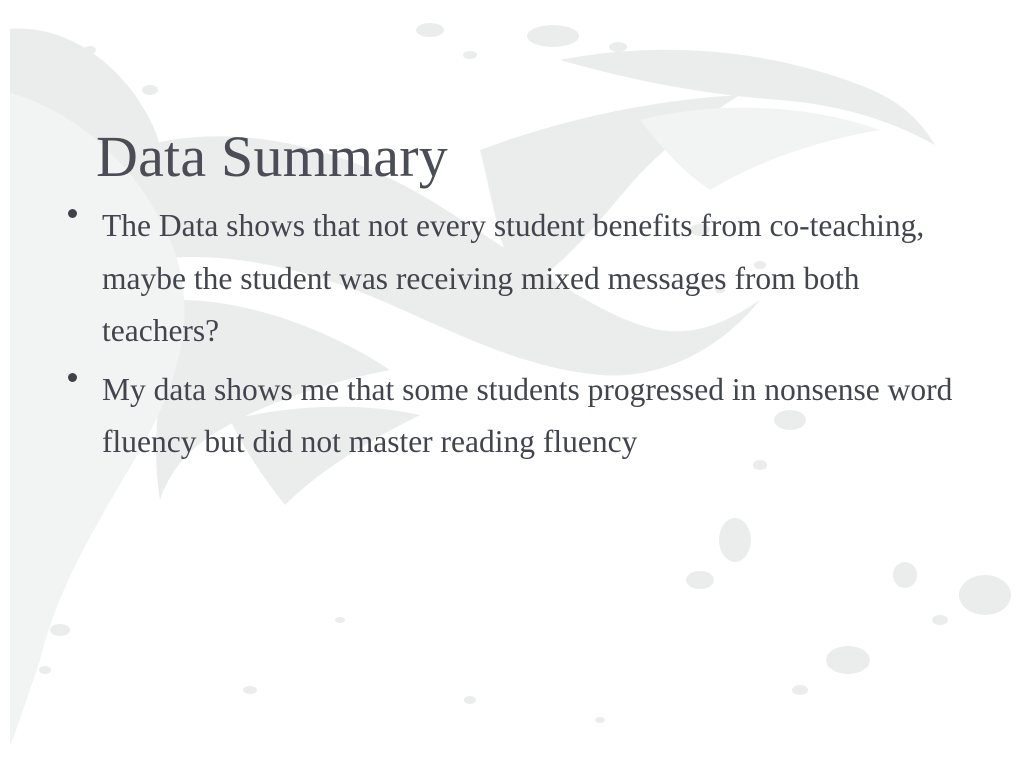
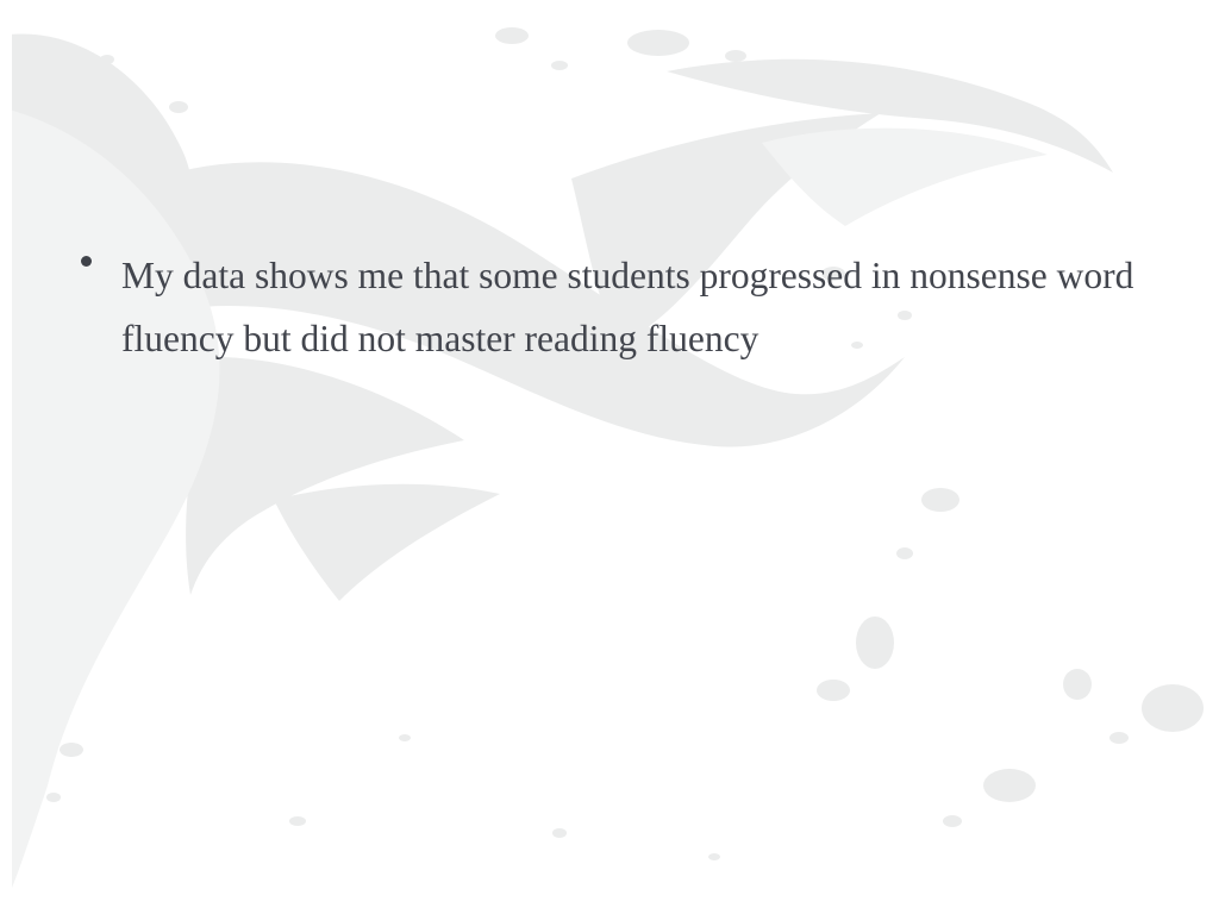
- Data Summary
- The Data shows that not every student benefits from co-teaching, maybe the student was receiving mixed messages from both teachers?
  My data shows me that some students progressed in nonsense word fluency but did not master reading fluency
